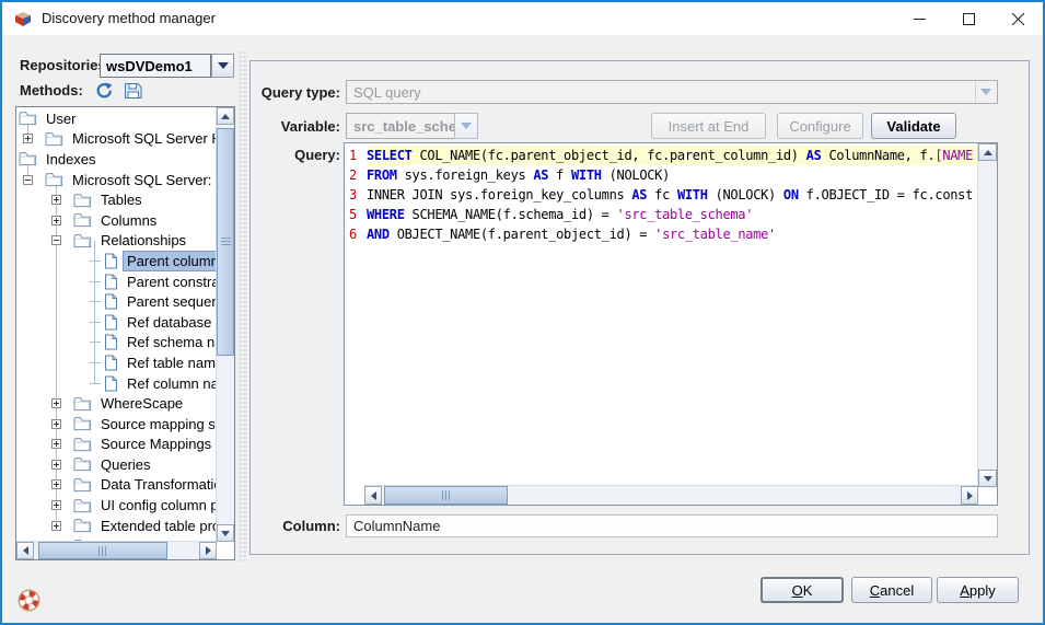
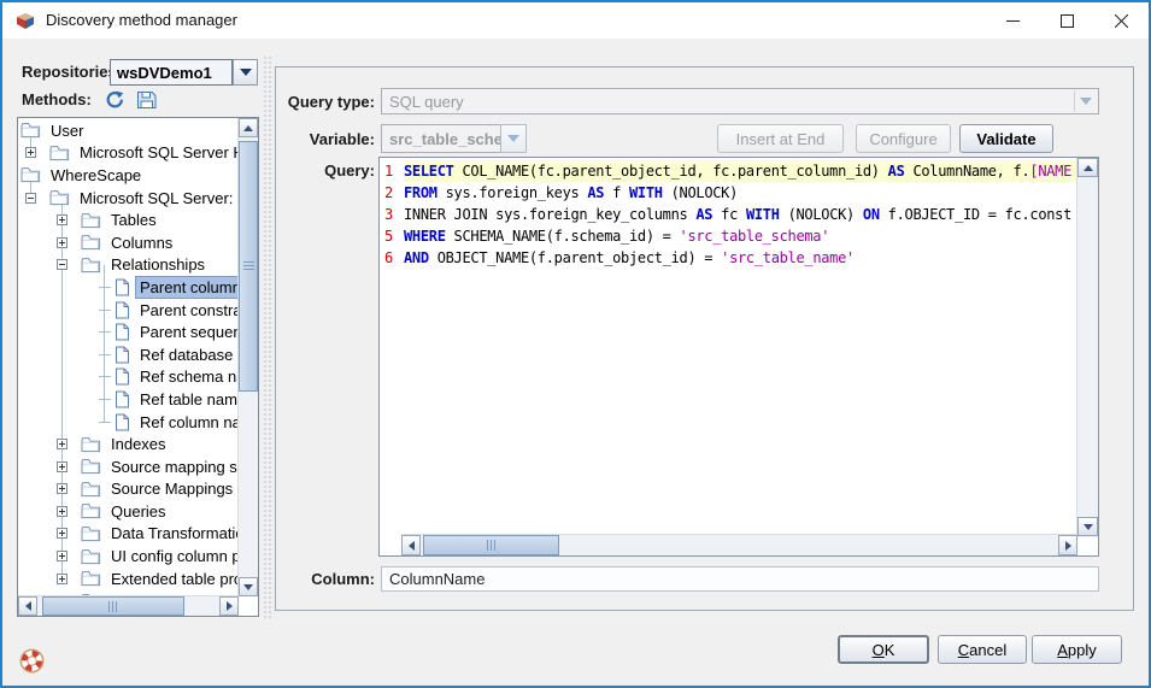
  Discovery method manager
  Repositorie
  wsDVDemo1
  Methods:
  User
  Microsoft SQL Server
- Indexes
+ WhereScape
  Microsoft SQL Server:
  Tables
  Columns
  Relationships
  Parent seque
  Ref database
  Ref schema n
  Ref table nam
  Ref column n
- WhereScape
+ Indexes
  Source mapping s
  Source Mappings
  Queries
  Data Transformati
  Query type:
  SQL query
  Variable:
  src_table_sche
  Insert at End
  Configure
  Validate
  Query:
  1
  SELECT COL_NAME(fc.parent_object_id, fc.parent_column_id) AS ColumnName, f.[NAME
  2
  FROM sys.foreign_keys AS f WITH (NOLOCK)
  3
  INNER JOIN sys.foreign_key_columns AS fc WITH (NOLOCK) ON f.OBJECT_ID = fc.const
  5
  WHERE SCHEMA_NAME(f.schema_id) = 'src_table_schema'
  6
  AND OBJECT_NAME(f.parent_object_id) = 'src_table_name'
  Column:
  ColumnName
  OK
  Cancel
  Apply
